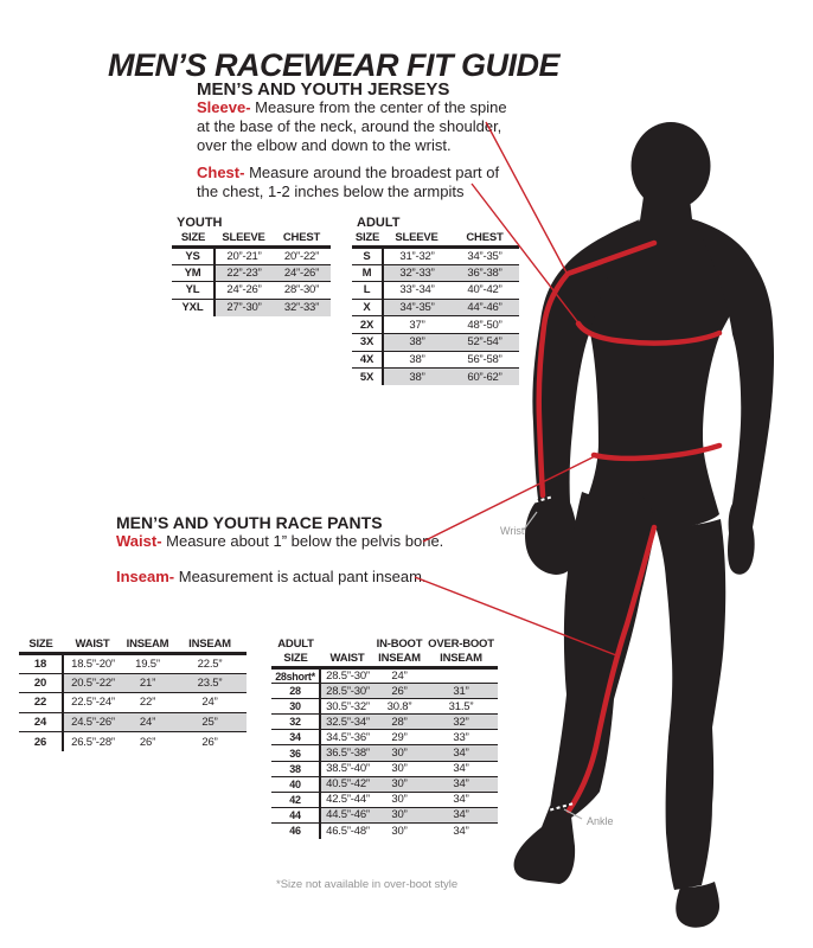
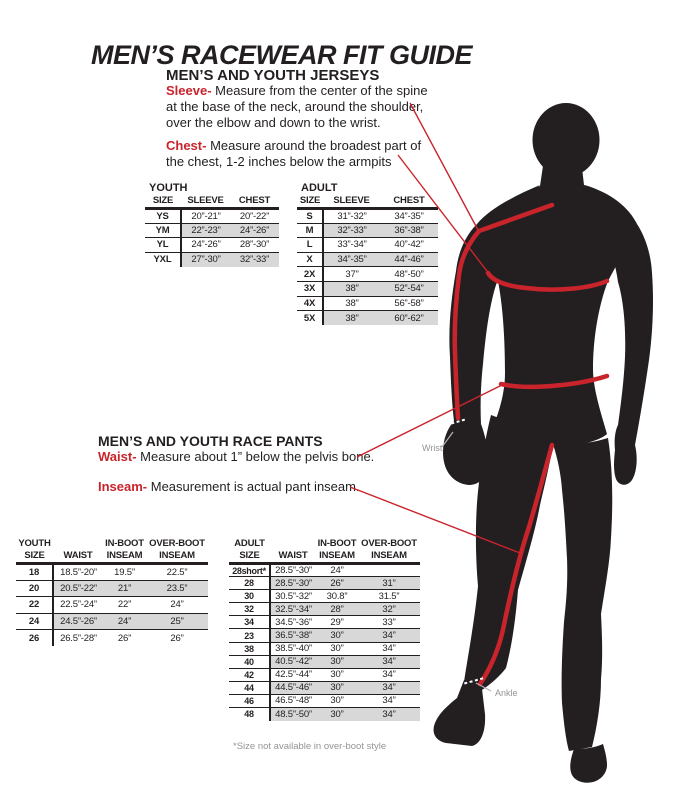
  MEN’S RACEWEAR FIT GUIDE
  MEN’S AND YOUTH JERSEYS
  Sleeve- Measure from the center of the spine at the base of the neck, around the shouldr, over the elbow and down to the wrist.
  Chest- Measure around the broadest part of the chest, 1-2 inches below the armpits
  YOUTH
  SIZE	SLEEVE	CHEST
  YS	20”-21”	20”-22”
  YM	22”-23”	24”-26”
  YL	24”-26”	28”-30”
  YXL	27”-30”	32”-33”
  ADULT
  SIZE	SLEEVE	CHEST
  S	31”-32”	34”-35”
  M	32”-33”	36”-38”
  L	33”-34”	40”-42”
  X	34”-35”	44”-46”
  2X	37”	48”-50”
  3X	38”	52”-54”
  4X	38”	56”-58”
  5X	38”	60”-62”
  MEN’S AND YOUTH RACE PANTS
  Waist- Measure about 1” below the pelvis bone.
  Inseam- Measurement is actual pant insea.
+ YOUTH		IN-BOOT	OVER-BOOT
  SIZE	WAIST	INSEAM	INSEAM
  18	18.5”-20”	19.5”	22.5”
  20	20.5”-22”	21”	23.5”
  22	22.5”-24”	22”	24”
  24	24.5”-26”	24”	25”
  26	26.5”-28”	26”	26”
  ADULT		IN-BOOT	OVER-BOOT
  SIZE	WAIST	INSEAM	INSEAM
  28short*	28.5”-30”	24”
  28	28.5”-30”	26”	31”
  30	30.5”-32”	30.8”	31.5”
  32	32.5”-34”	28”	32”
  34	34.5”-36”	29”	33”
- 36	36.5”-38”	30”	34”
+ 23	36.5”-38”	30”	34”
  38	38.5”-40”	30”	34”
  40	40.5”-42”	30”	34”
  42	42.5”-44”	30”	34”
  44	44.5”-46”	30”	34”
  46	46.5”-48”	30”	34”
+ 48	48.5”-50”	30”	34”
  *Size not available in over-boot style
  Wrist
  Ankle
